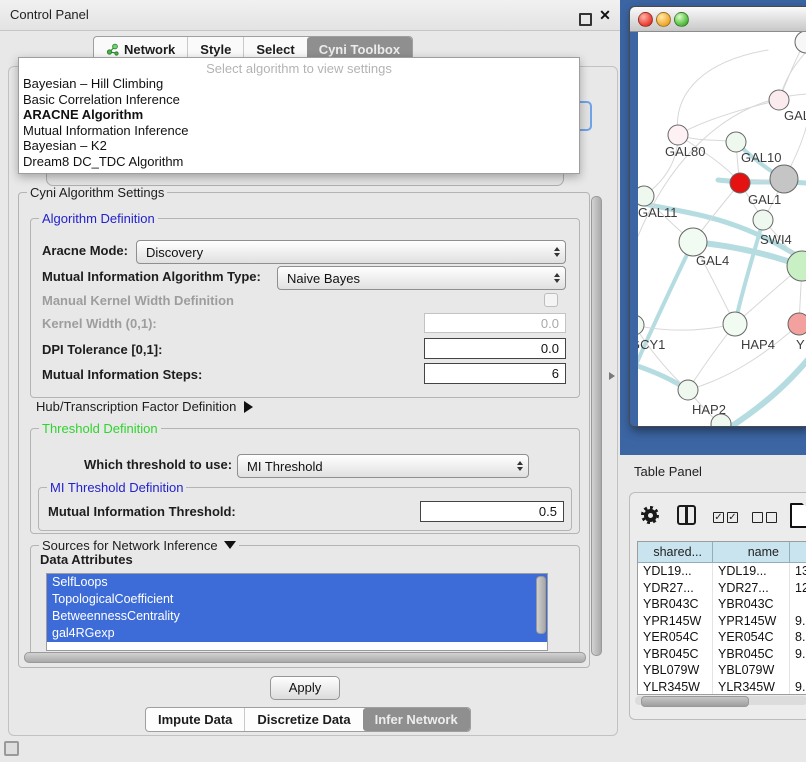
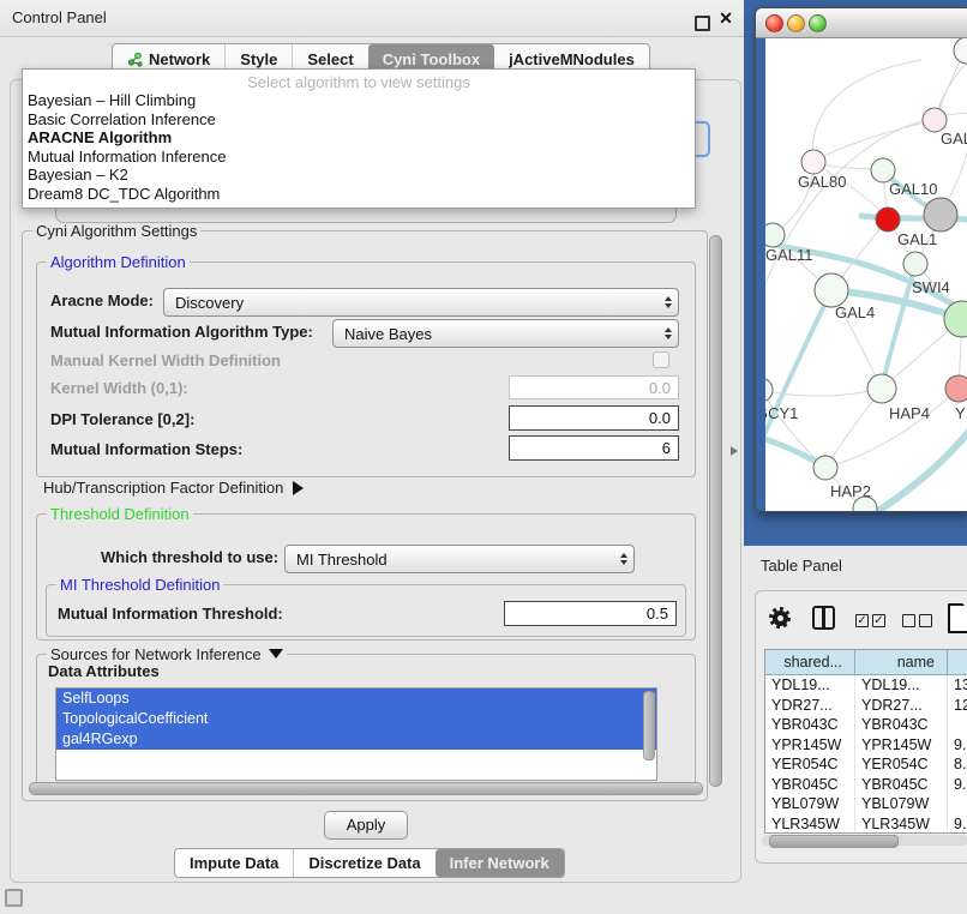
  Control Panel
  Network
  Style
  Select
  Cyni Toolbox
+ jActiveMNodules
  Select algorithm to view settings
  Bayesian – Hill Climbing
  Basic Correlation Inference
  ARACNE Algorithm
  Mutual Information Inference
  Bayesian – K2
  Dream8 DC_TDC Algorithm
  Cyni Algorithm Settings
  Algorithm Definition
  Aracne Mode:
  Discovery
  Mutual Information Algorithm Type:
  Naive Bayes
  Manual Kernel Width Definition
  Kernel Width (0,1):
  0.0
- DPI Tolerance [0,1]:
+ DPI Tolerance [0,2]:
  0.0
  Mutual Information Steps:
  6
  Hub/Transcription Factor Definition
  Threshold Definition
  Which threshold to use:
  MI Threshold
  MI Threshold Definition
  Mutual Information Threshold:
  0.5
  Sources for Network Inference
  Data Attributes
  SelfLoops
  TopologicalCoefficient
- BetweennessCentrality
  gal4RGexp
  Apply
  Impute Data
  Discretize Data
  Infer Network
  GAL80
  GAL10
  GAL1
  GAL11
  GAL4
  SWI4
  CY1
  HAP4
  Y
  HAP2
  Table Panel
  shared...
  name
  YDL19...
  YDL19...
  13
  YDR27...
  YDR27...
  12
  YBR043C
  YBR043C
  YPR145W
  YPR145W
  9.
  YER054C
  YER054C
  8.
  YBR045C
  YBR045C
  9.
  YBL079W
  YBL079W
  YLR345W
  YLR345W
  9.
